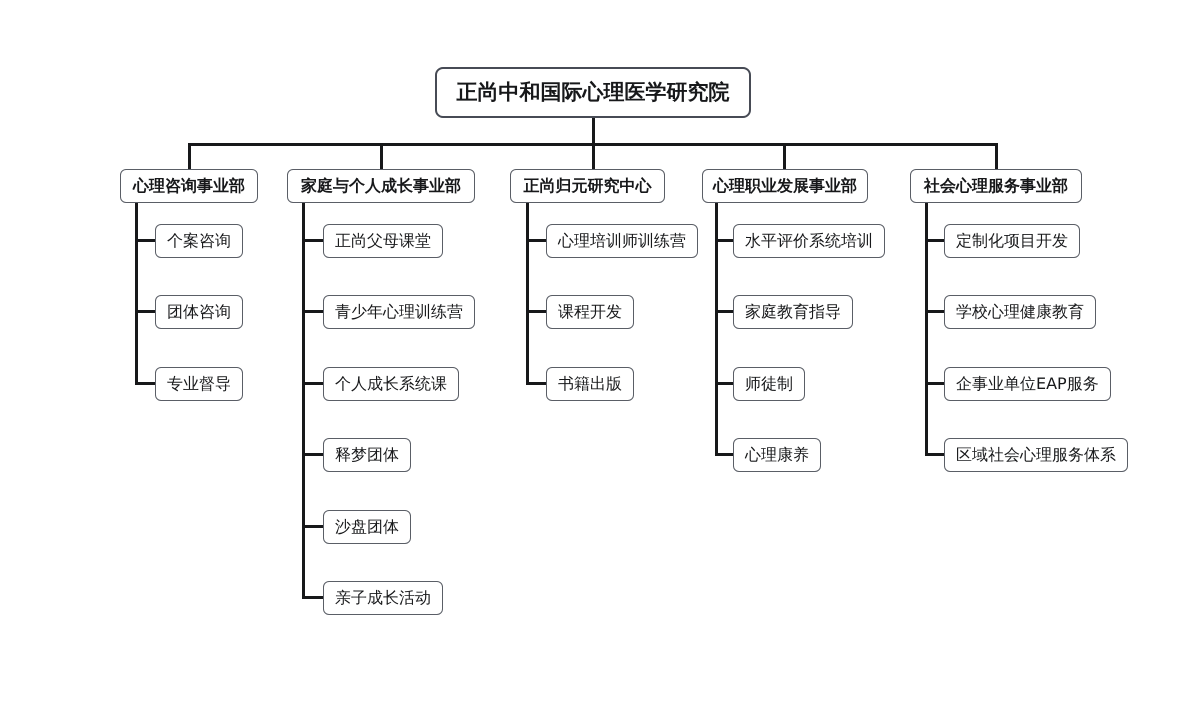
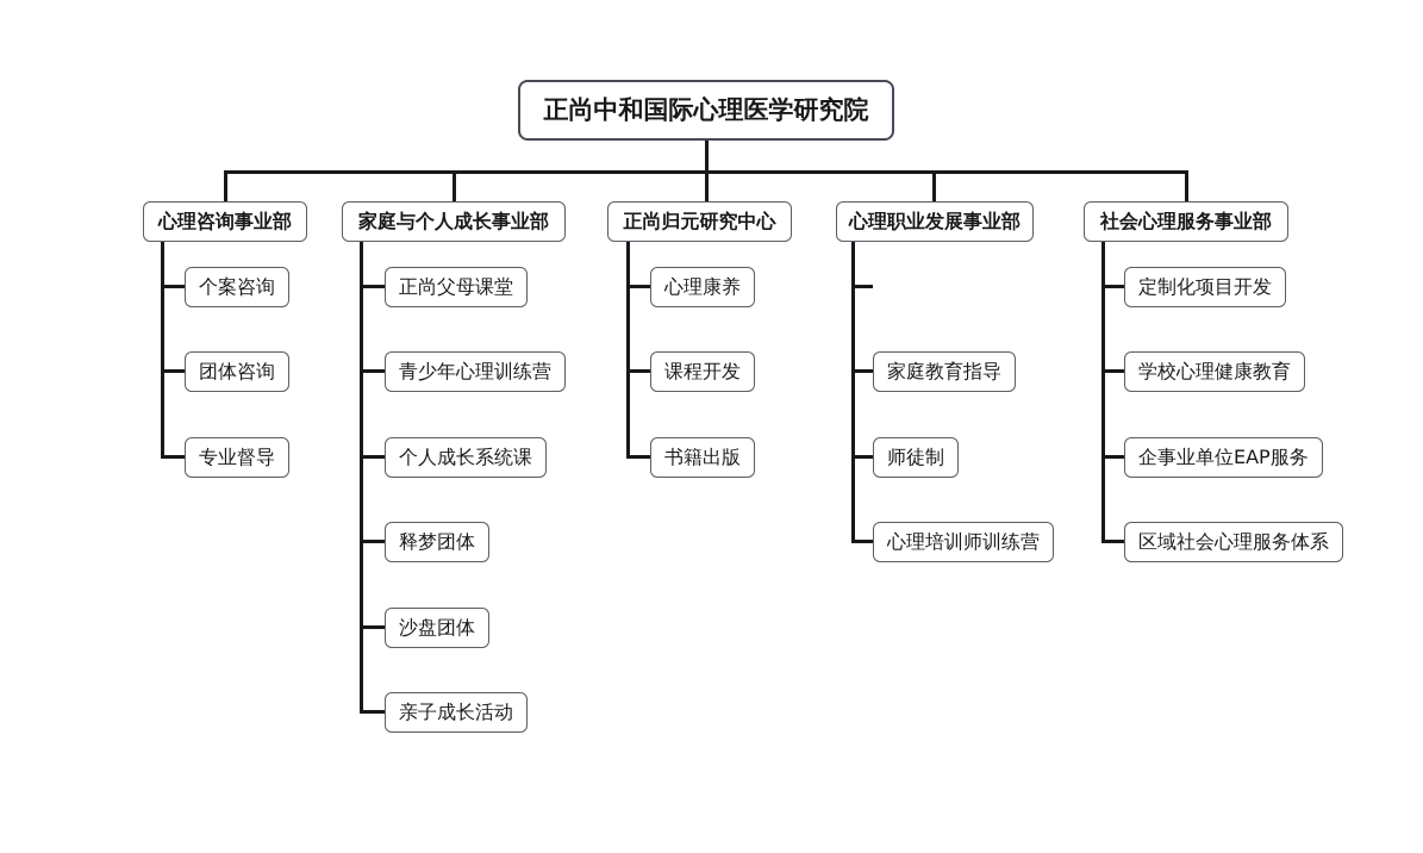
  正尚中和国际心理医学研究院
  心理咨询事业部
  家庭与个人成长事业部
  正尚归元研究中心
  心理职业发展事业部
  社会心理服务事业部
  个案咨询
  团体咨询
  专业督导
  正尚父母课堂
  青少年心理训练营
  个人成长系统课
  释梦团体
  沙盘团体
  亲子成长活动
- 心理培训师训练营
+ 心理康养
  课程开发
  书籍出版
- 水平评价系统培训
  家庭教育指导
  师徒制
- 心理康养
+ 心理培训师训练营
  定制化项目开发
  学校心理健康教育
  企事业单位EAP服务
  区域社会心理服务体系
